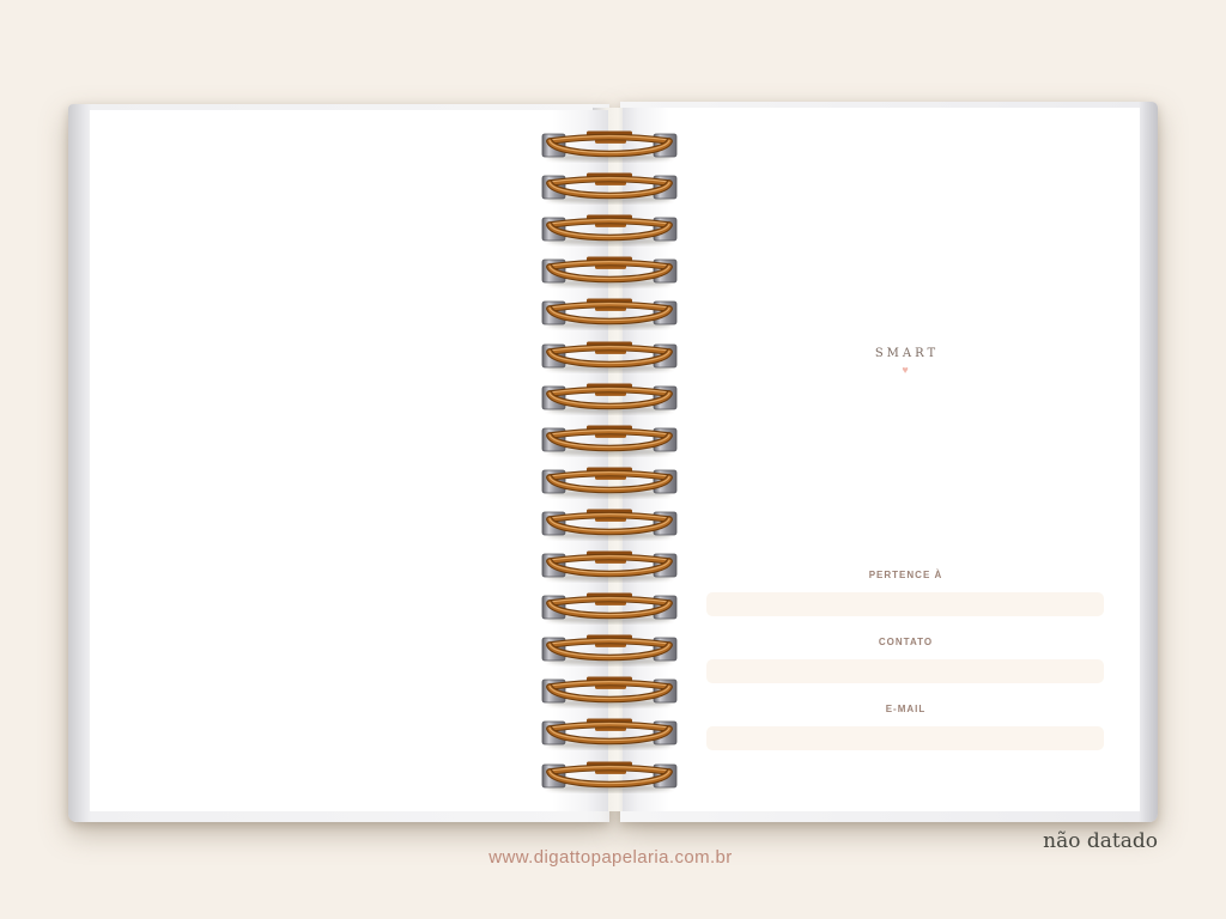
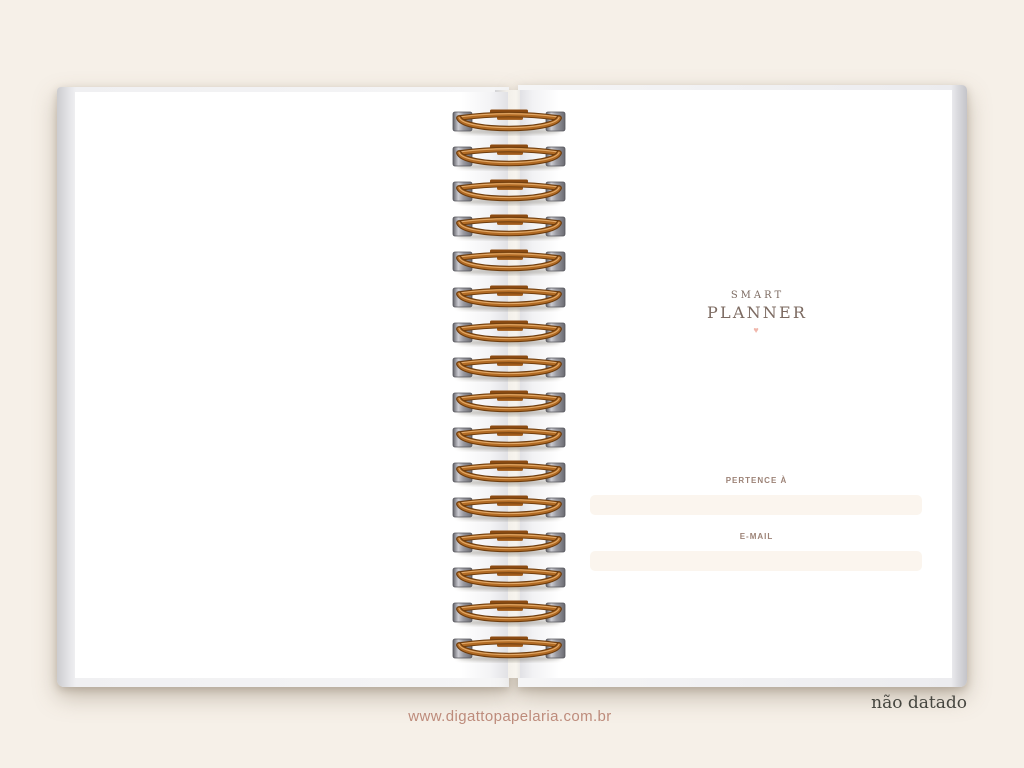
  SMART
+ PLANNER
  ♥
  PERTENCE À
- CONTATO
  E-MAIL
  www.digattopapelaria.com.br
  não datado
